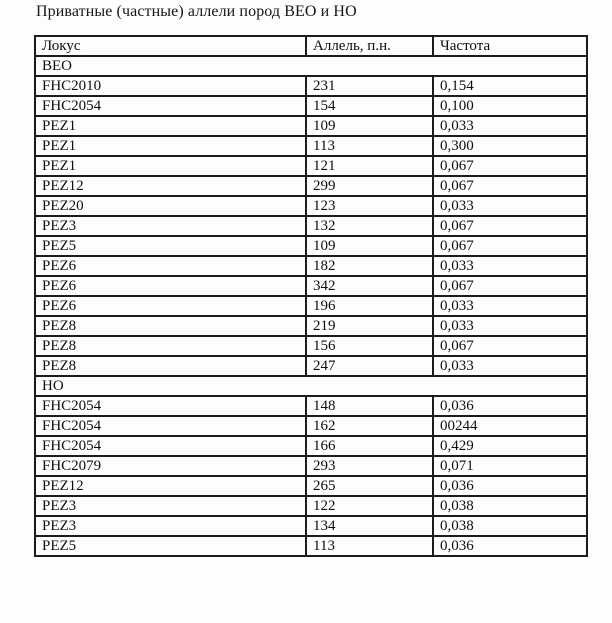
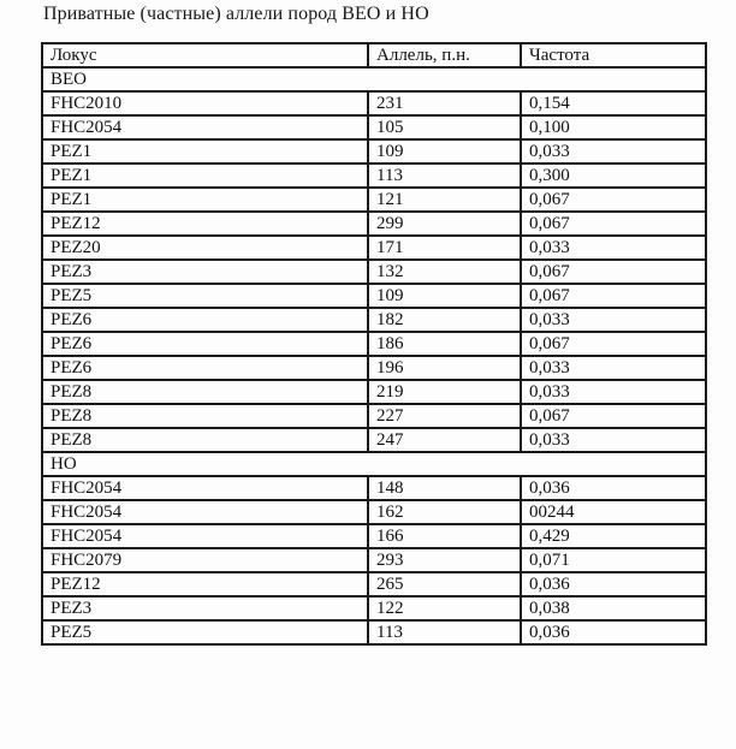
  Приватные (частные) аллели пород ВЕО и НО
  Локус	Аллель, п.н.	Частота
  ВЕО
  FHC2010	231	0,154
- FHC2054	154	0,100
+ FHC2054	105	0,100
  PEZ1	109	0,033
  PEZ1	113	0,300
  PEZ1	121	0,067
  PEZ12	299	0,067
- PEZ20	123	0,033
+ PEZ20	171	0,033
  PEZ3	132	0,067
  PEZ5	109	0,067
  PEZ6	182	0,033
- PEZ6	342	0,067
+ PEZ6	186	0,067
  PEZ6	196	0,033
  PEZ8	219	0,033
- PEZ8	156	0,067
+ PEZ8	227	0,067
  PEZ8	247	0,033
  НО
  FHC2054	148	0,036
  FHC2054	162	00244
  FHC2054	166	0,429
  FHC2079	293	0,071
  PEZ12	265	0,036
  PEZ3	122	0,038
- PEZ3	134	0,038
  PEZ5	113	0,036
